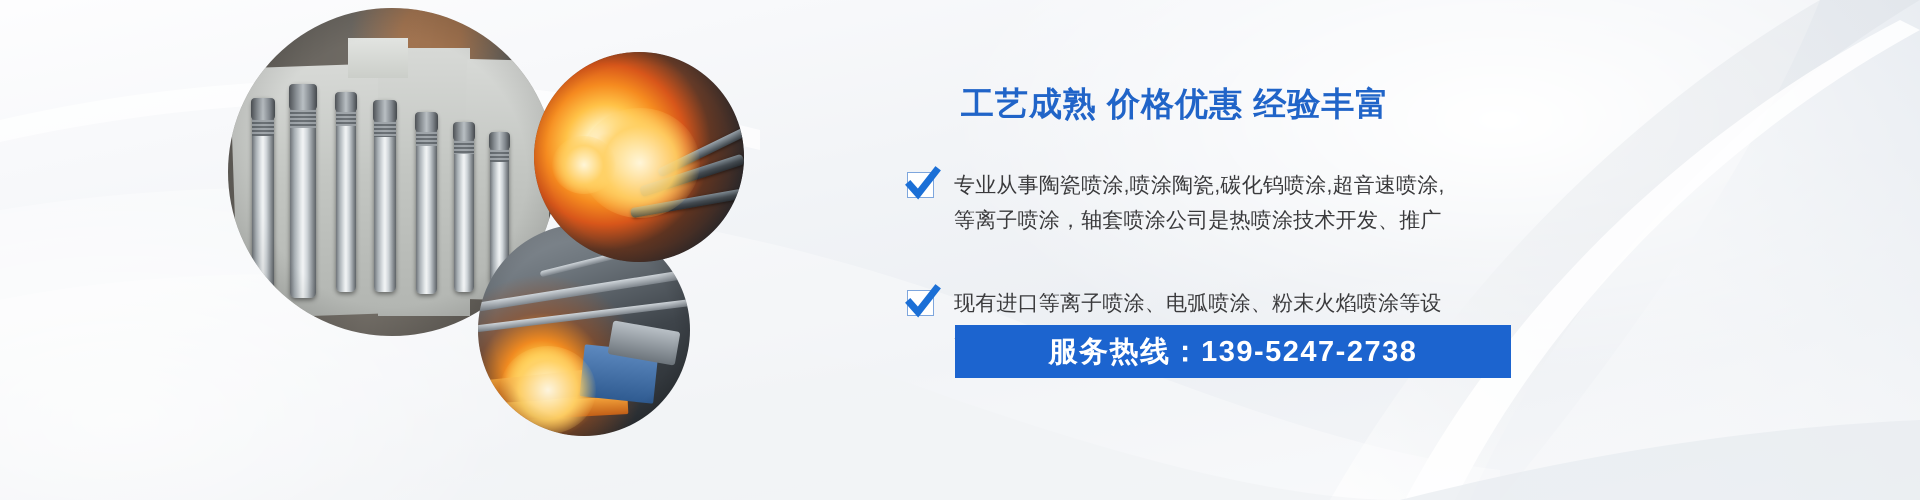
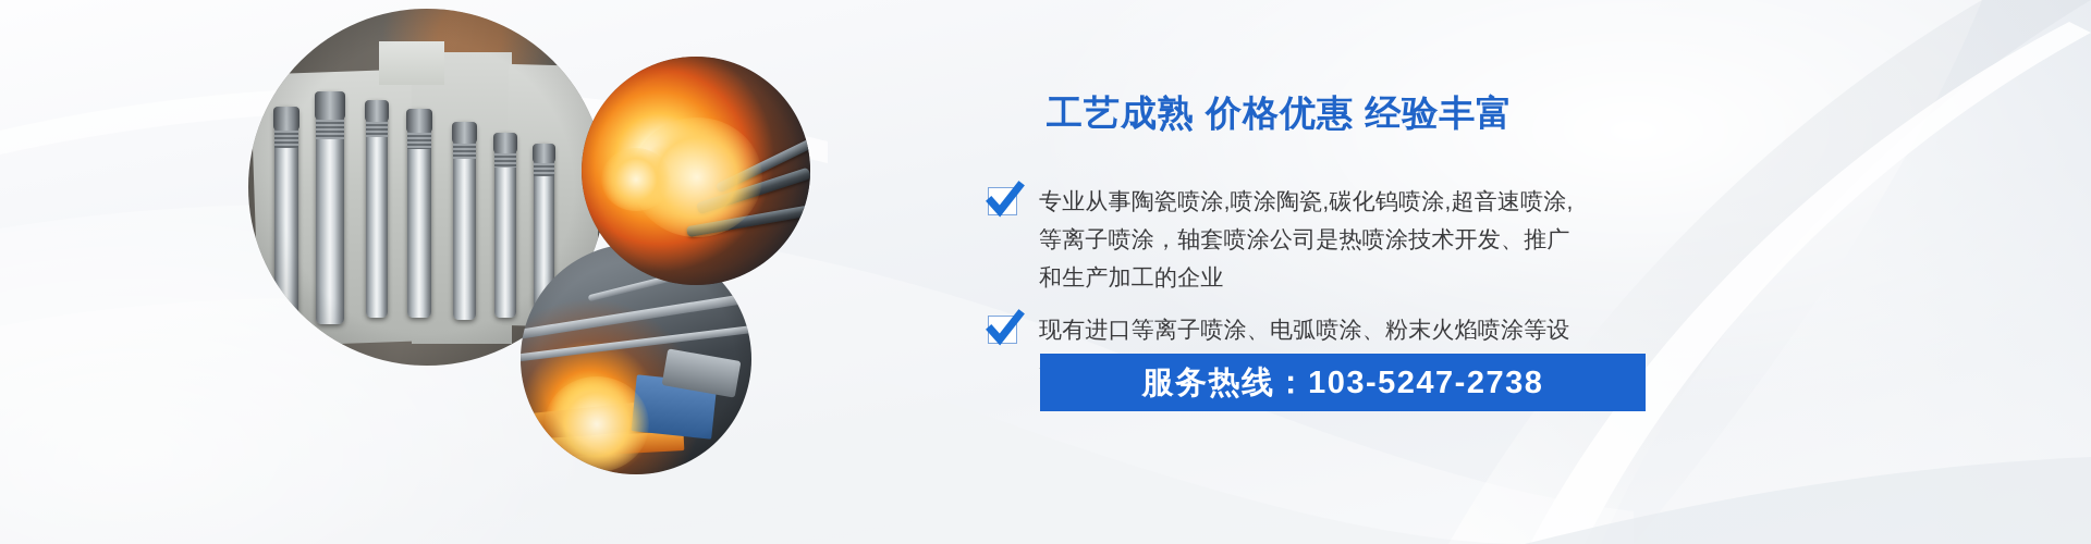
  工艺成熟 价格优惠 经验丰富
  专业从事陶瓷喷涂,喷涂陶瓷,碳化钨喷涂,超音速喷涂,
  等离子喷涂，轴套喷涂公司是热喷涂技术开发、推广
+ 和生产加工的企业
  现有进口等离子喷涂、电弧喷涂、粉末火焰喷涂等设
- 服务热线：139-5247-2738
+ 服务热线：103-5247-2738
